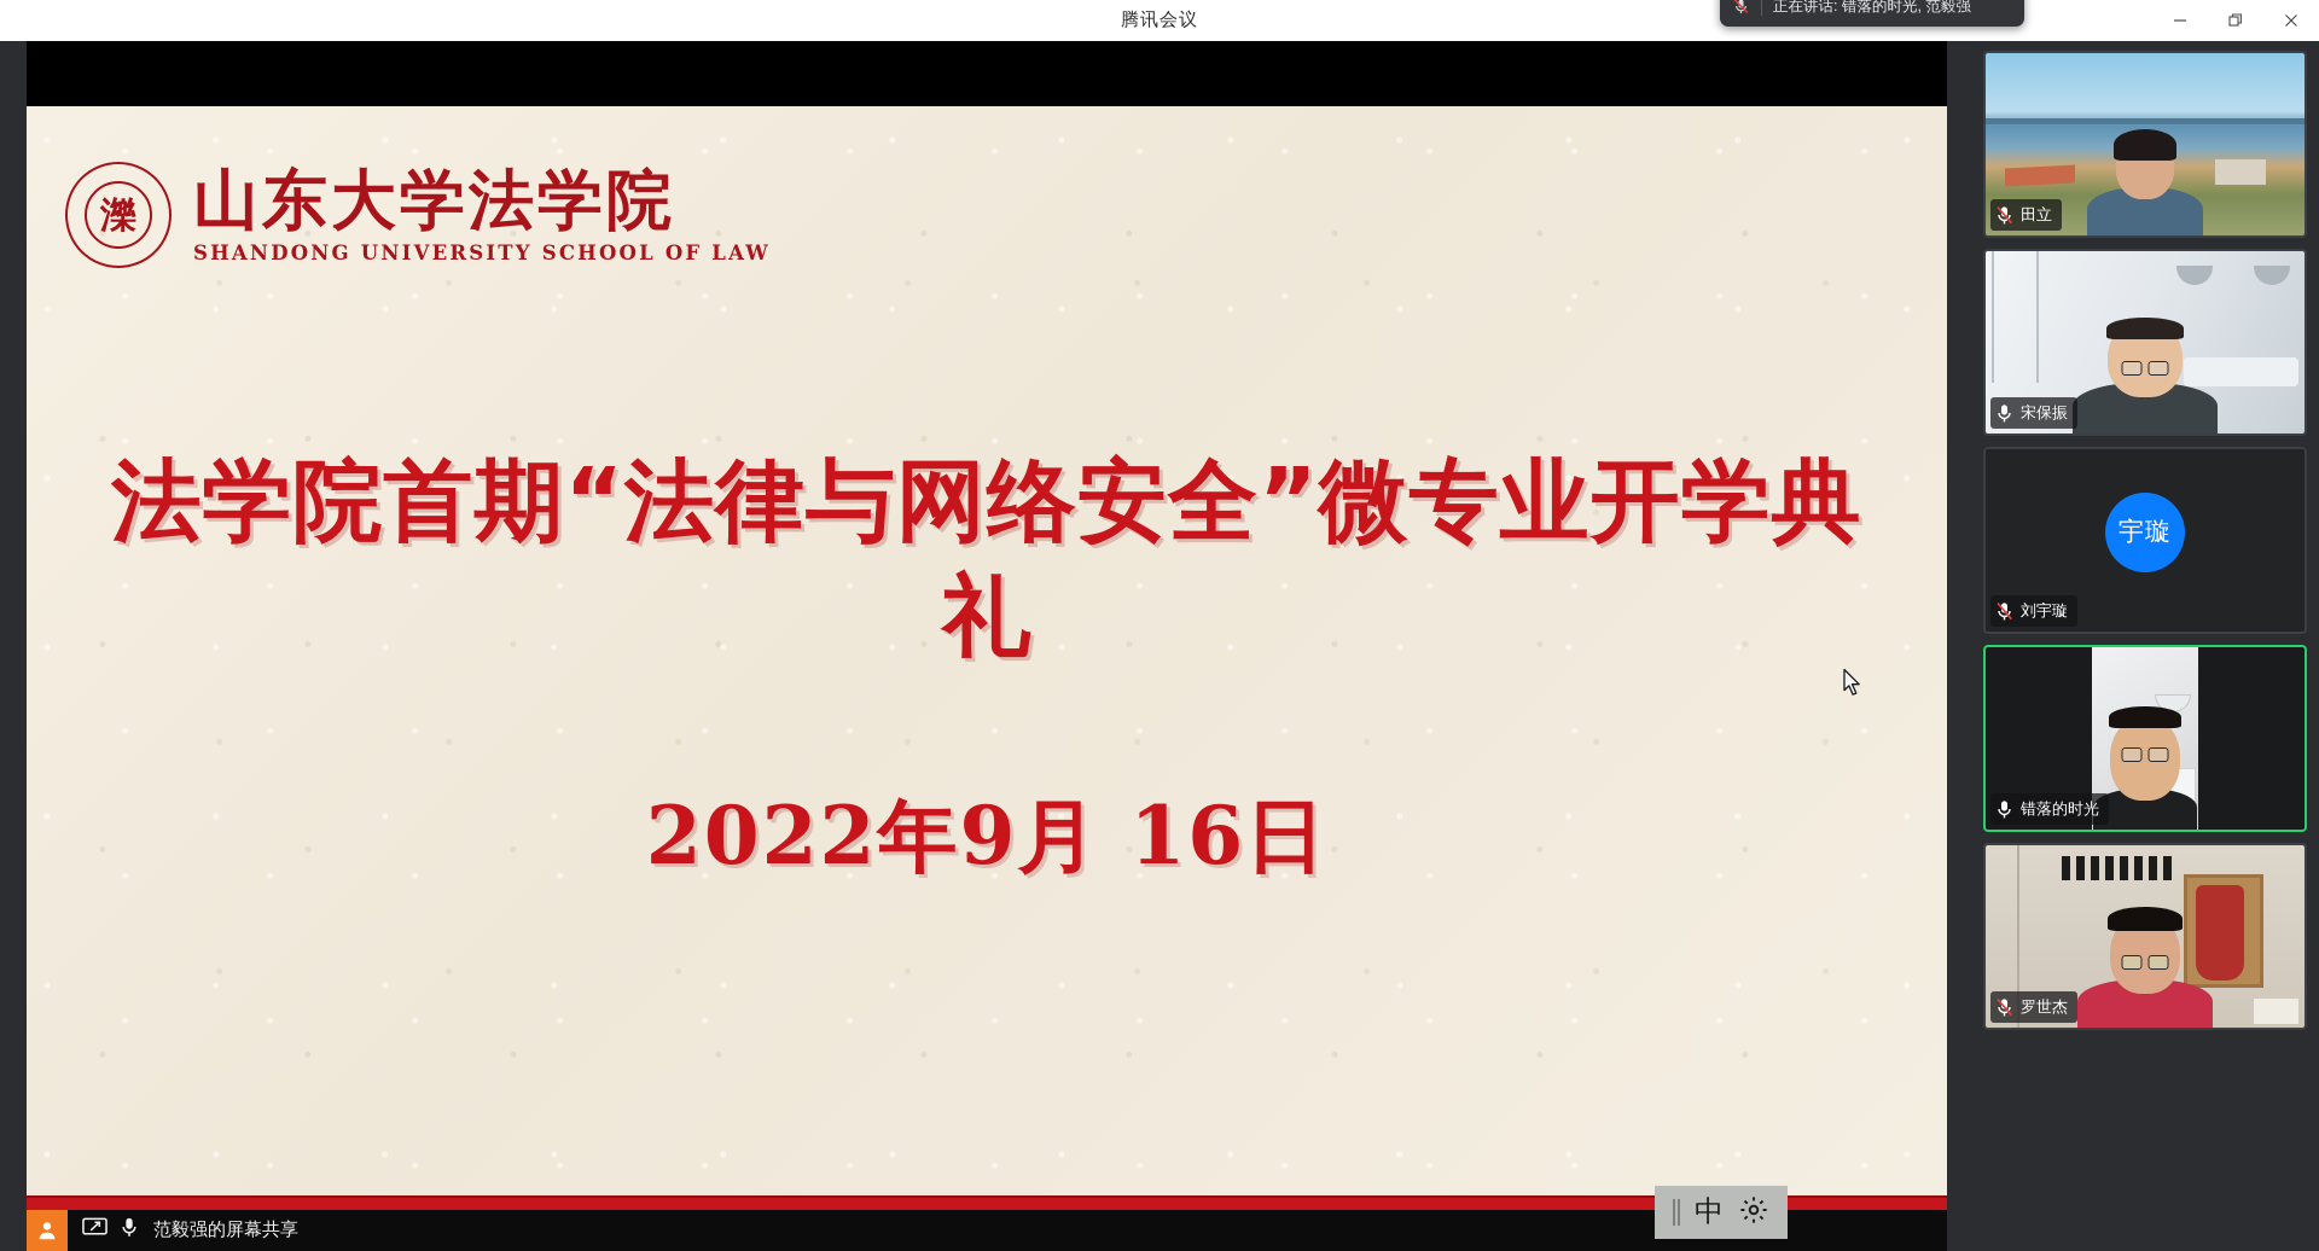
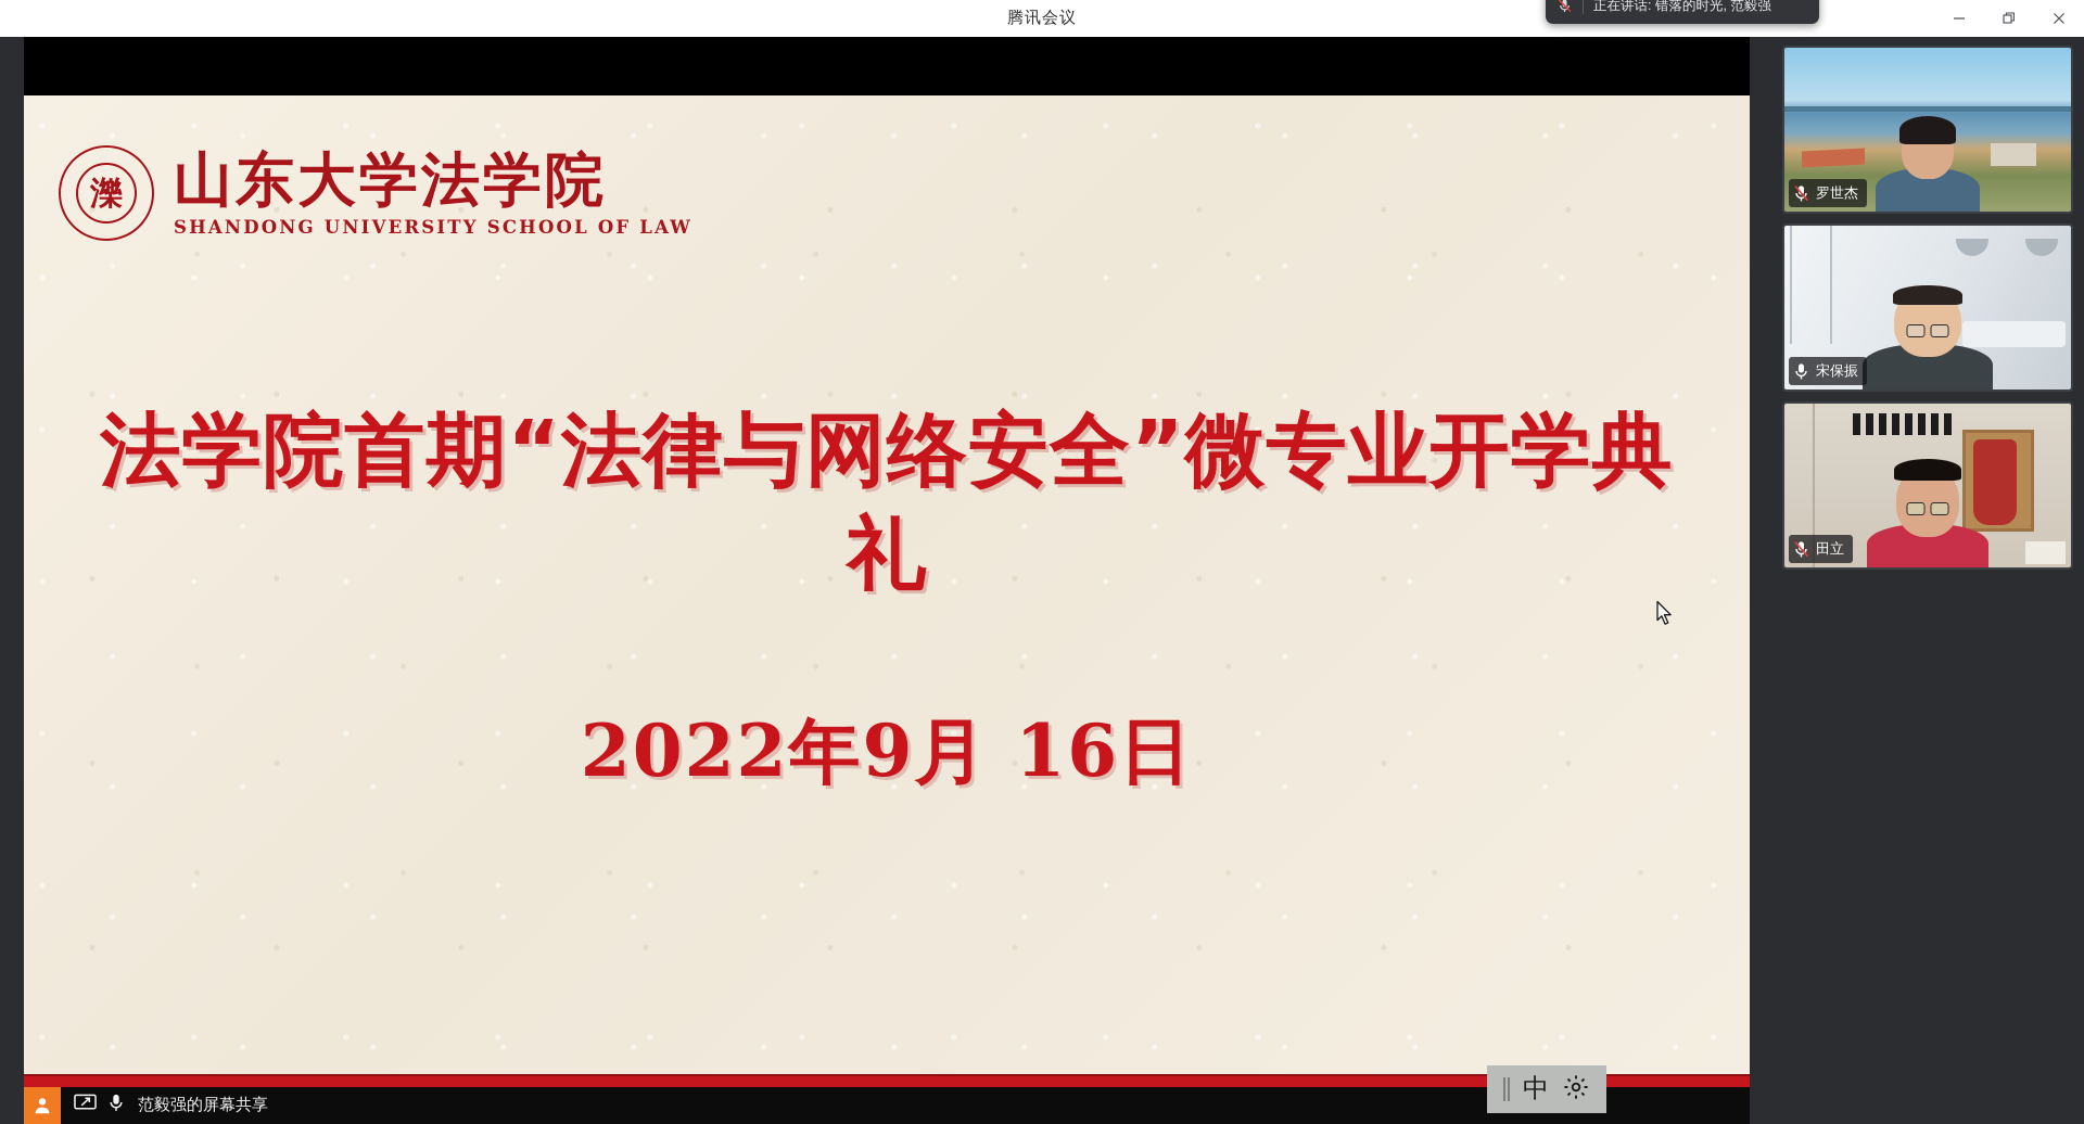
  腾讯会议
  正在讲话: 错落的时光, 范毅强
  濼
  山东大学法学院
  SHANDONG UNIVERSITY SCHOOL OF LAW
  法学院首期“法律与网络安全”微专业开学典礼
  2022年9月 16日
  范毅强的屏幕共享
  中
- 田立
+ 罗世杰
  宋保振
- 宇璇
- 刘宇璇
- 错落的时光
- 罗世杰
+ 田立
